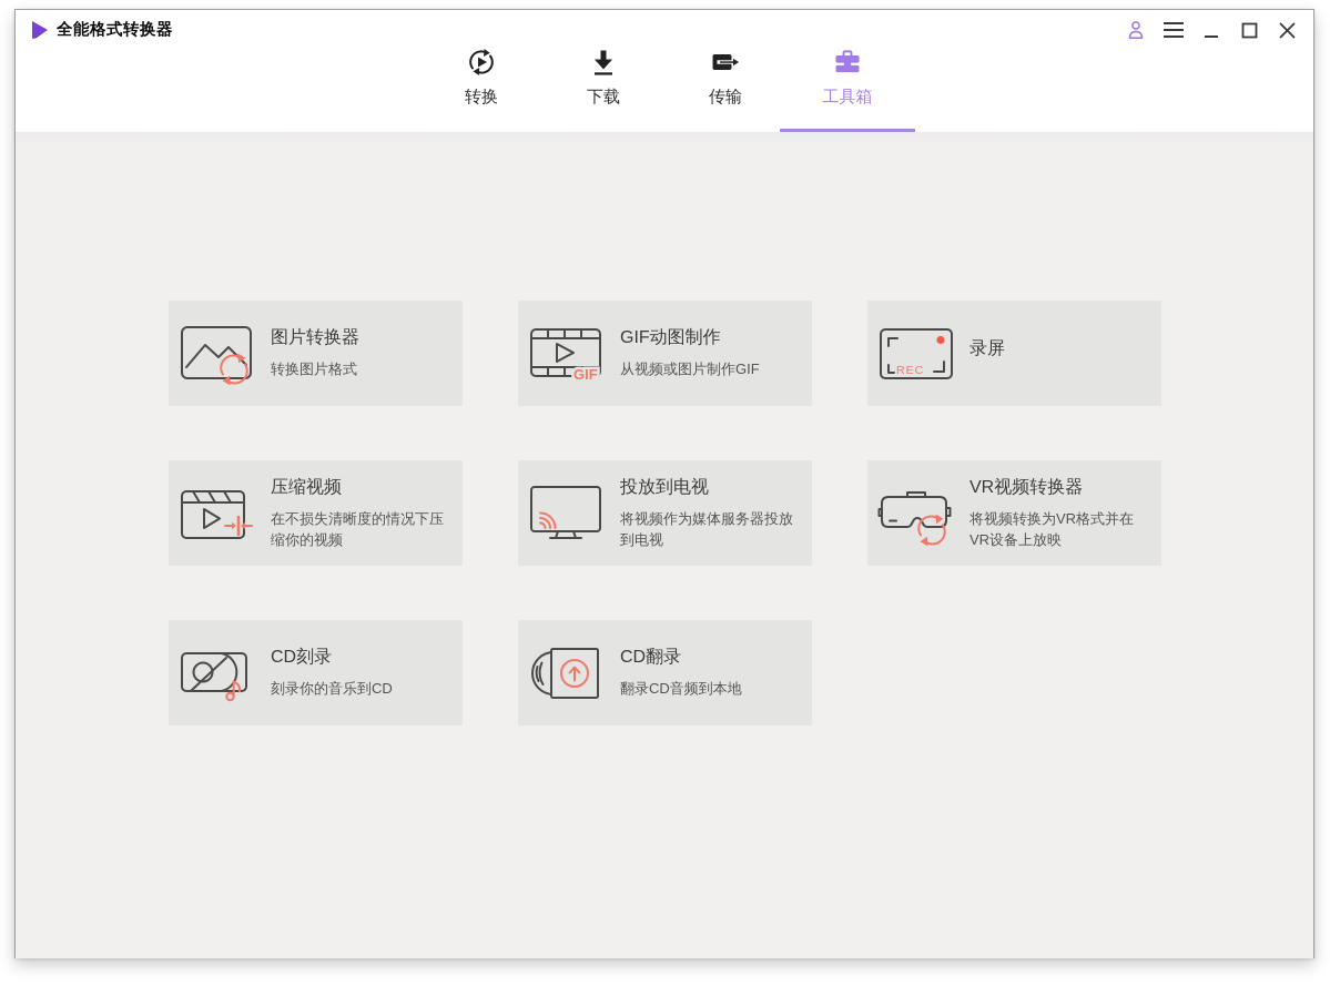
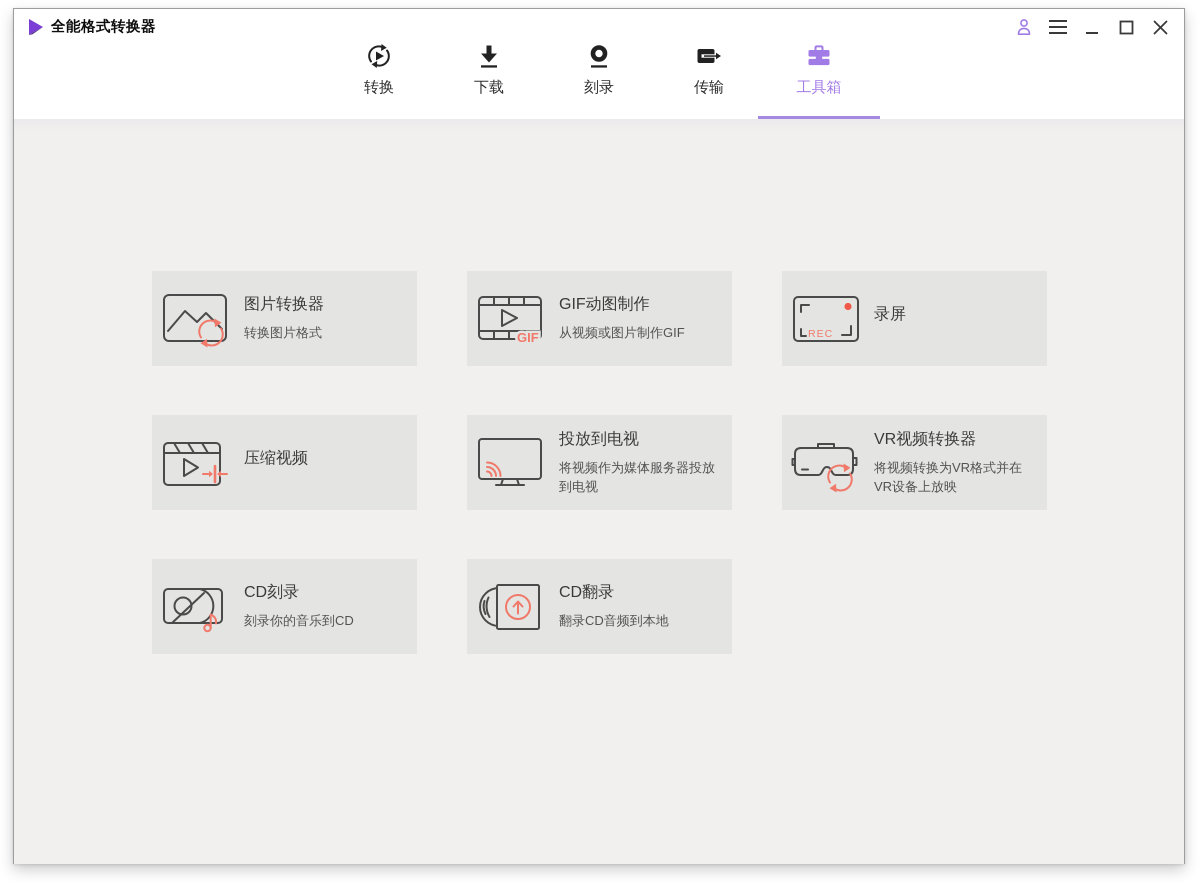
  全能格式转换器
  转换
  下载
+ 刻录
  传输
  工具箱
  图片转换器
  转换图片格式
  GIF
  GIF动图制作
  从视频或图片制作GIF
  REC
  录屏
  压缩视频
- 在不损失清晰度的情况下压缩你的视频
  投放到电视
  将视频作为媒体服务器投放到电视
  VR视频转换器
  将视频转换为VR格式并在VR设备上放映
  CD刻录
  刻录你的音乐到CD
  CD翻录
  翻录CD音频到本地
